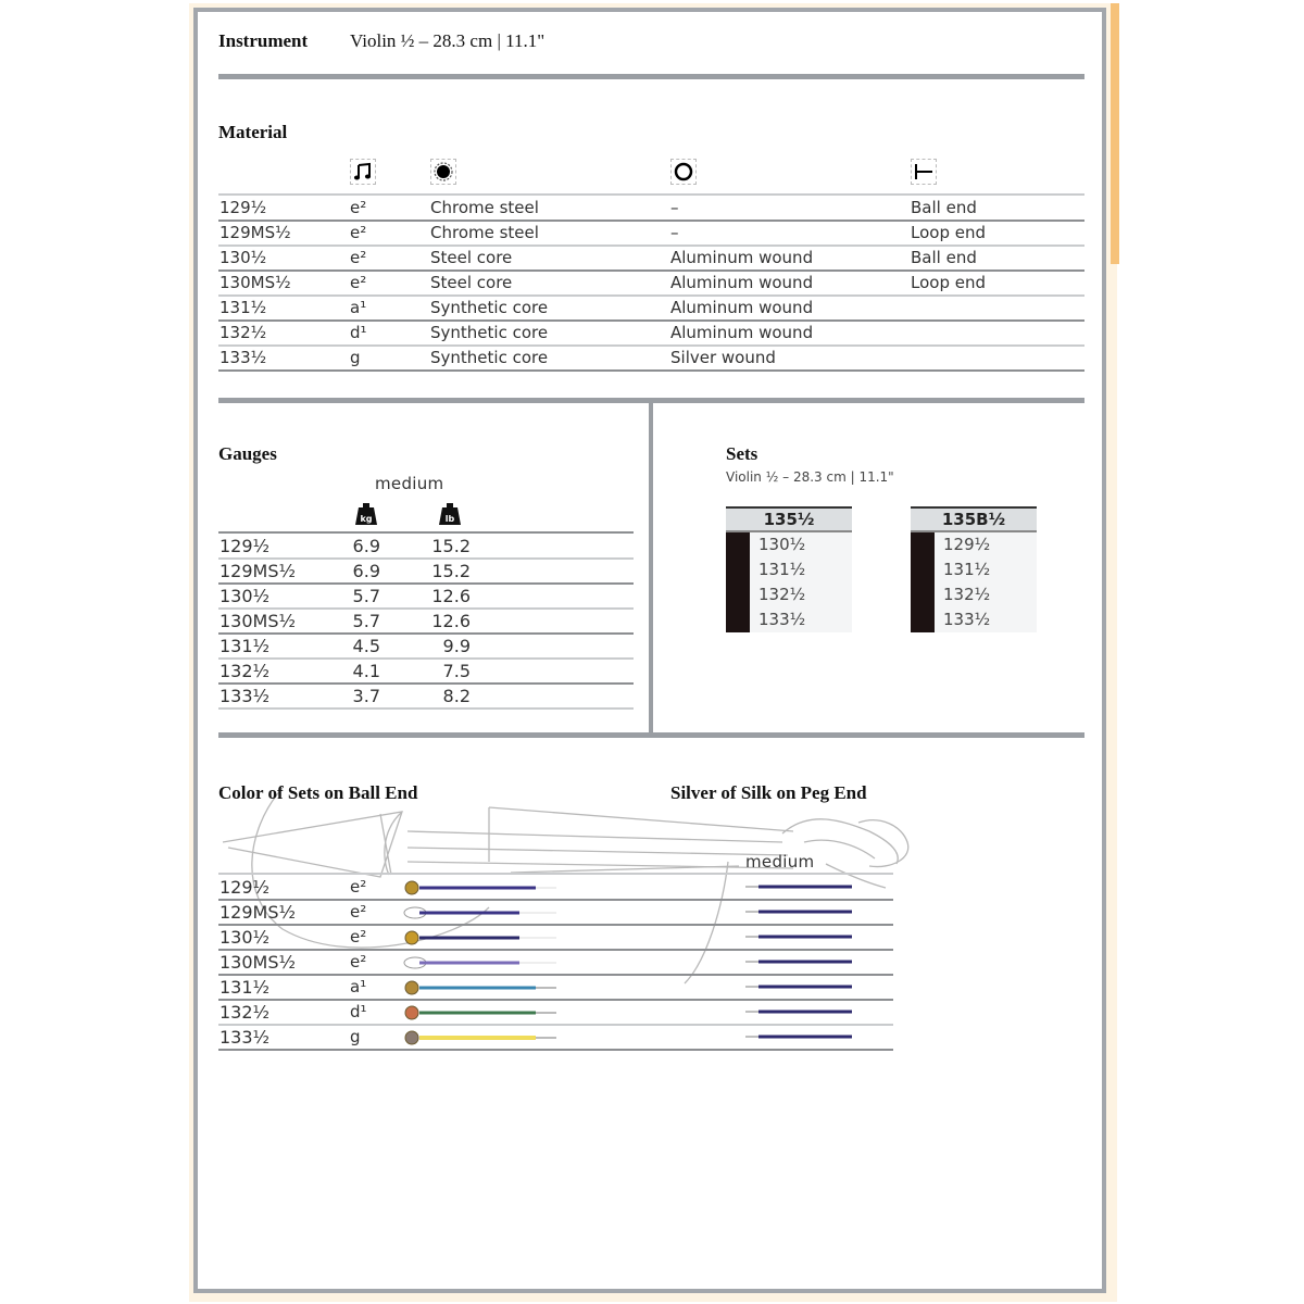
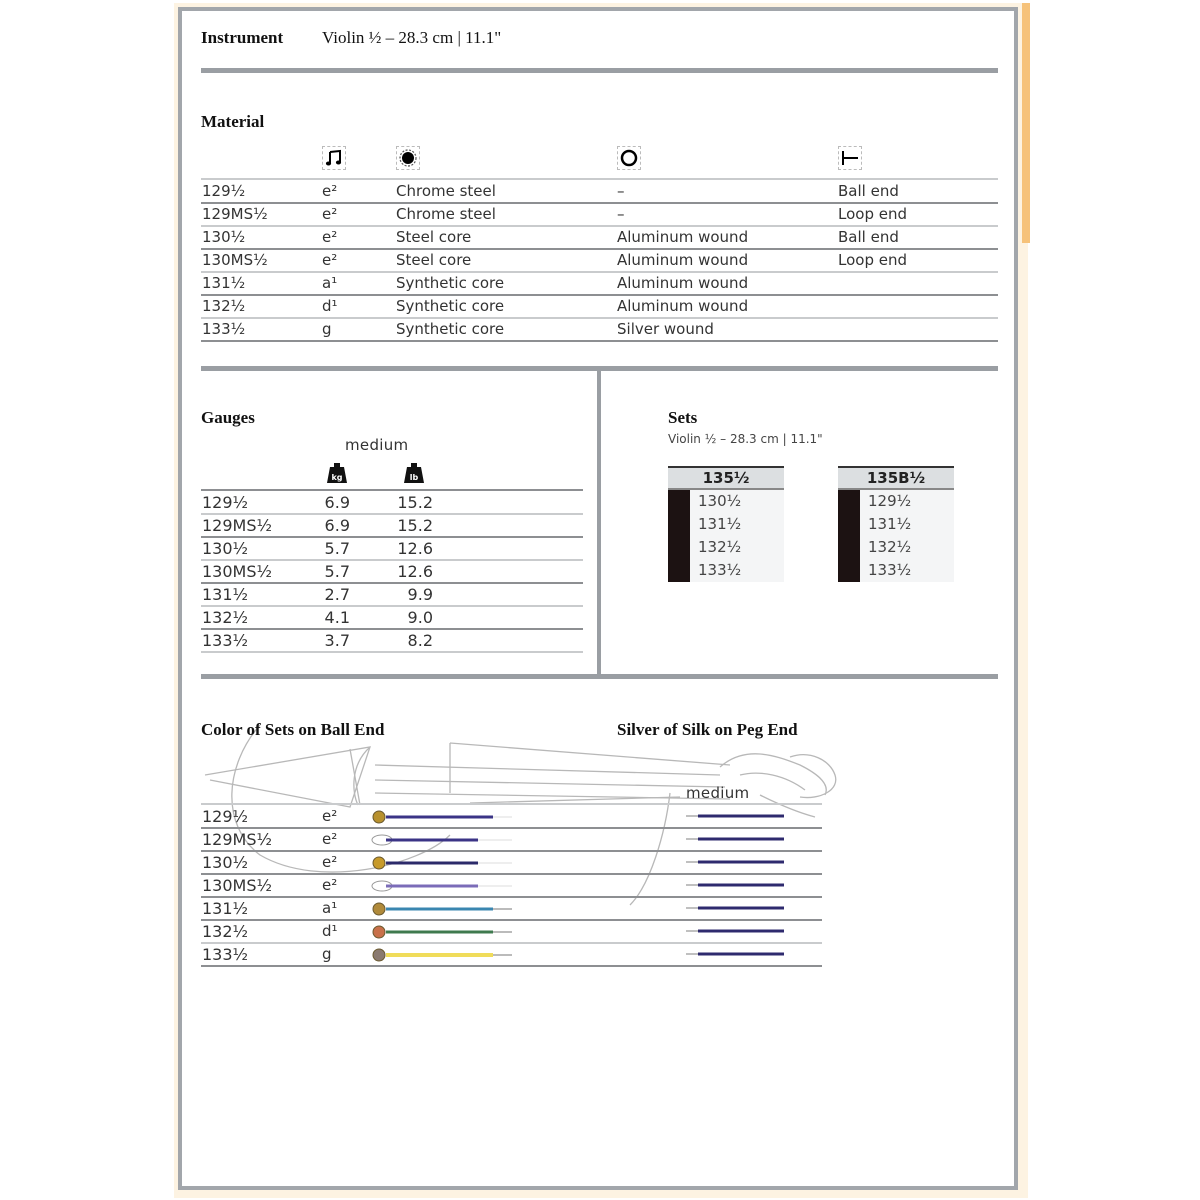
  Instrument
  Violin ½ – 28.3 cm | 11.1"
  Material
  129½
  e²
  Chrome steel
  –
  Ball end
  129MS½
  e²
  Chrome steel
  –
  Loop end
  130½
  e²
  Steel core
  Aluminum wound
  Ball end
  130MS½
  e²
  Steel core
  Aluminum wound
  Loop end
  131½
  a¹
  Synthetic core
  Aluminum wound
  132½
  d¹
  Synthetic core
  Aluminum wound
  133½
  g
  Synthetic core
  Silver wound
  Gauges
  medium
  kg
  lb
  129½
  6.9
  15.2
  129MS½
  6.9
  15.2
  130½
  5.7
  12.6
  130MS½
  5.7
  12.6
  131½
- 4.5
+ 2.7
  9.9
  132½
  4.1
- 7.5
+ 9.0
  133½
  3.7
  8.2
  Sets
  Violin ½ – 28.3 cm | 11.1"
  135½
  130½
  131½
  132½
  133½
  135B½
  129½
  131½
  132½
  133½
  Color of Sets on Ball End
  Silver of Silk on Peg End
  medium
  129½
  e²
  129MS½
  e²
  130½
  e²
  130MS½
  e²
  131½
  a¹
  132½
  d¹
  133½
  g
